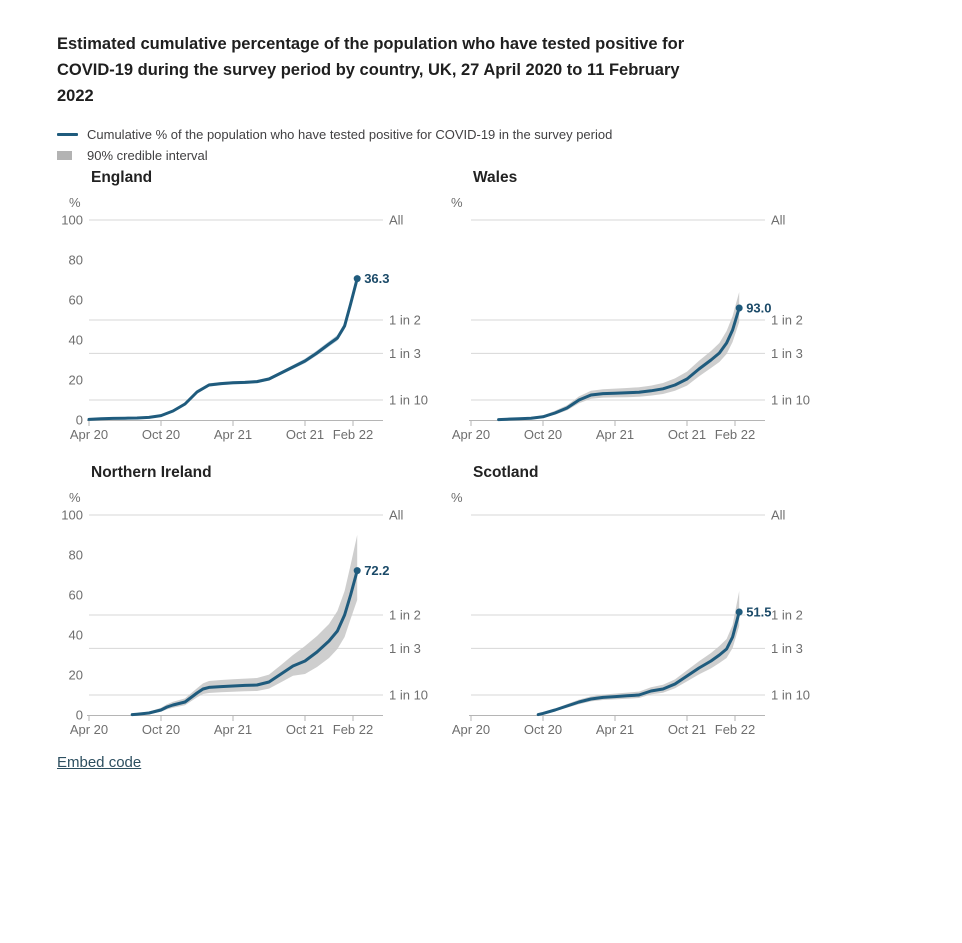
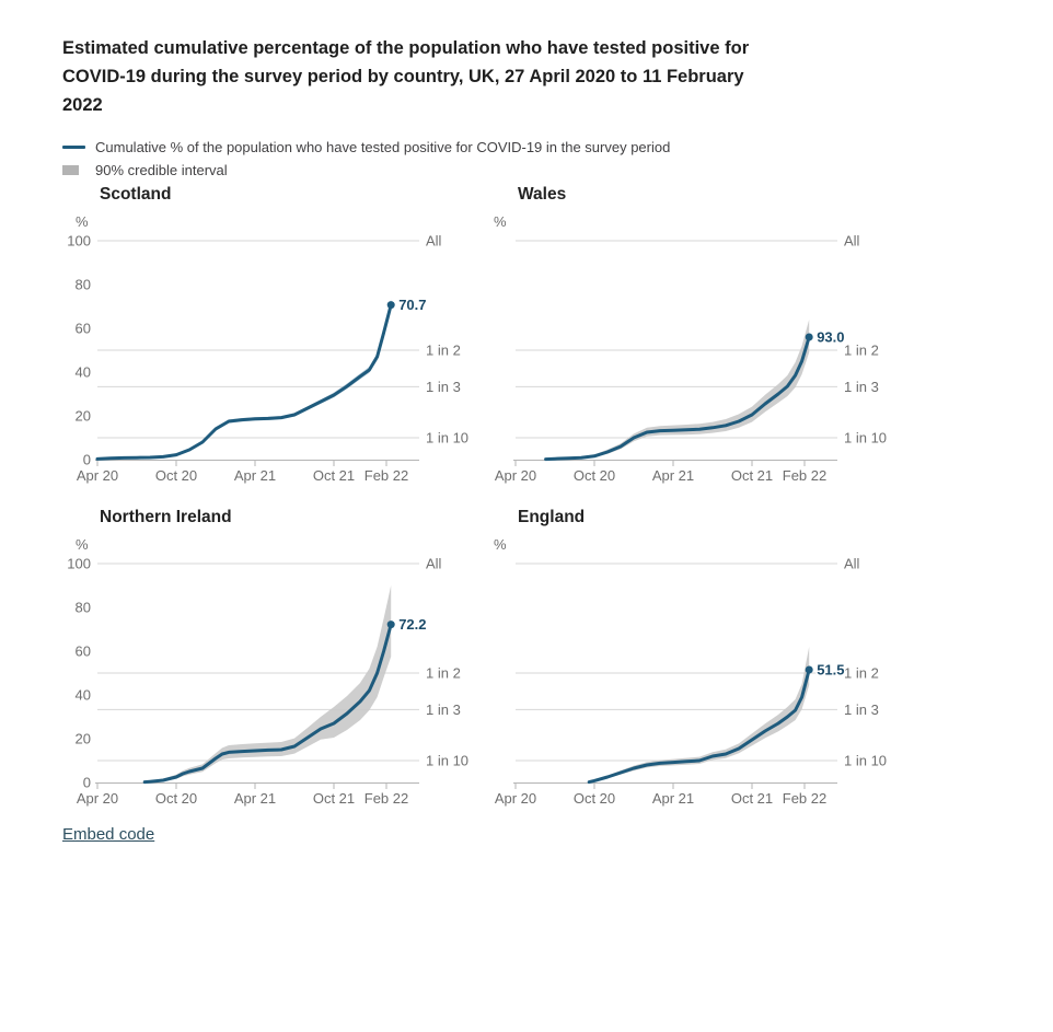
  Estimated cumulative percentage of the population who have tested positive for COVID-19 during the survey period by country, UK, 27 April 2020 to 11 February 2022
  Cumulative % of the population who have tested positive for COVID-19 in the survey period
  90% credible interval
- England
+ Scotland
  %
  All
  1 in 2
  1 in 3
  1 in 10
  0
  20
  40
  60
  80
  100
  Apr 20
  Oct 20
  Apr 21
  Oct 21
  Feb 22
- 36.3
+ 70.7
  Wales
  %
  All
  1 in 2
  1 in 3
  1 in 10
  Apr 20
  Oct 20
  Apr 21
  Oct 21
  Feb 22
  93.0
  Northern Ireland
  %
  All
  1 in 2
  1 in 3
  1 in 10
  0
  20
  40
  60
  80
  100
  Apr 20
  Oct 20
  Apr 21
  Oct 21
  Feb 22
  72.2
- Scotland
+ England
  %
  All
  1 in 2
  1 in 3
  1 in 10
  Apr 20
  Oct 20
  Apr 21
  Oct 21
  Feb 22
  51.5
  Embed code
